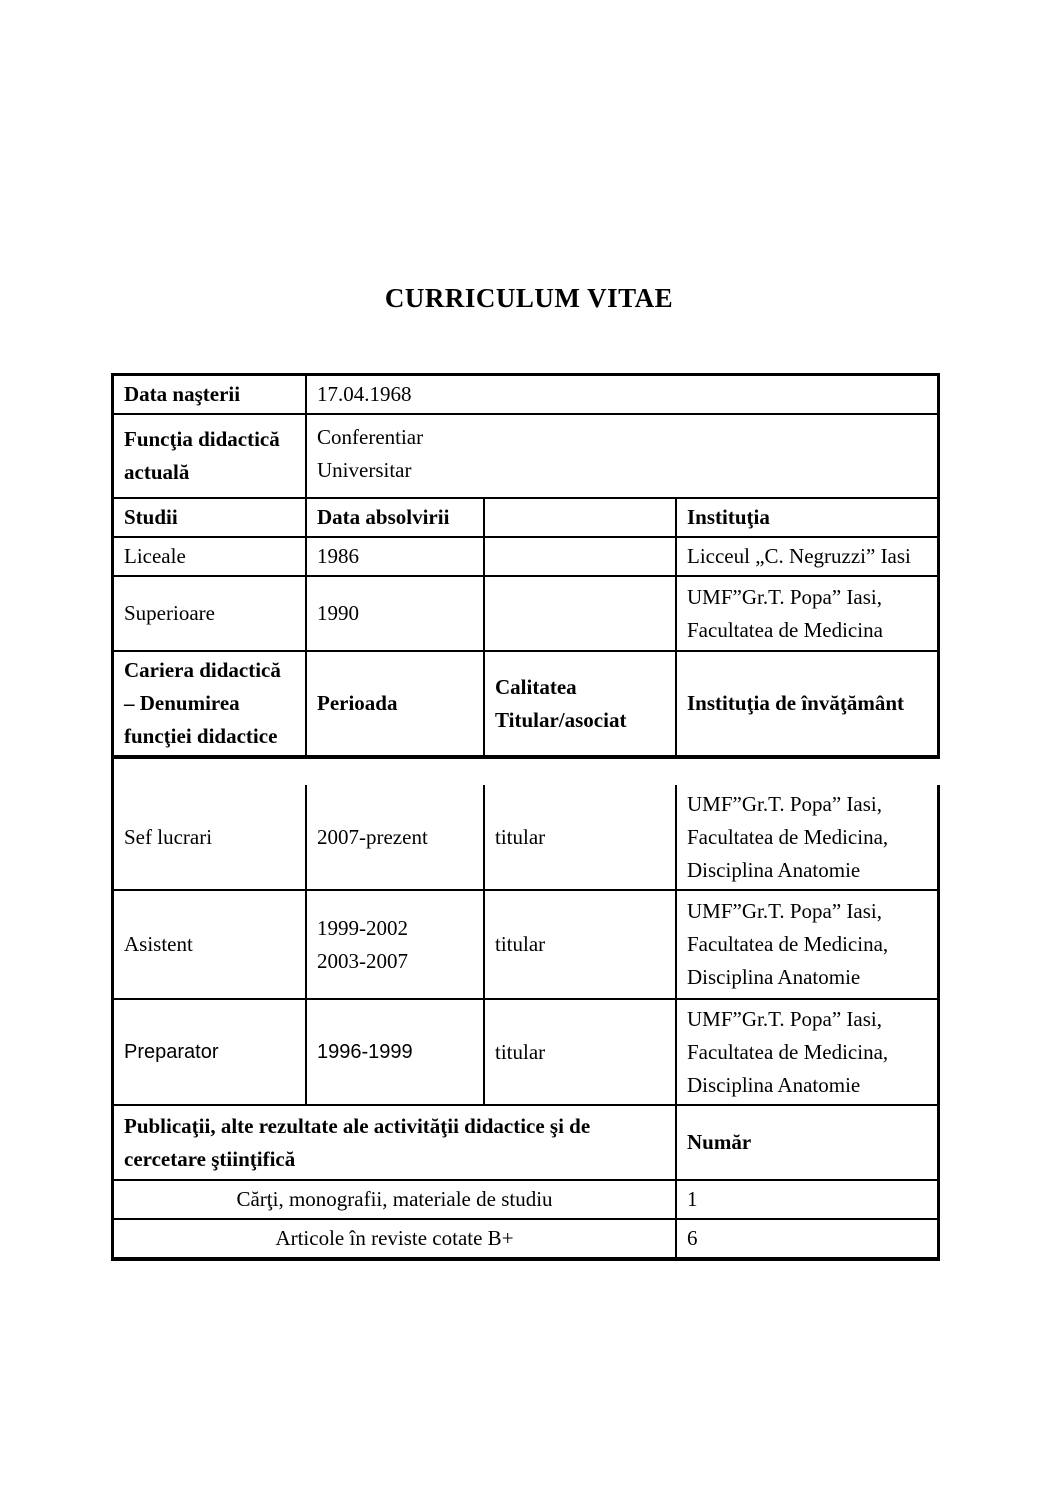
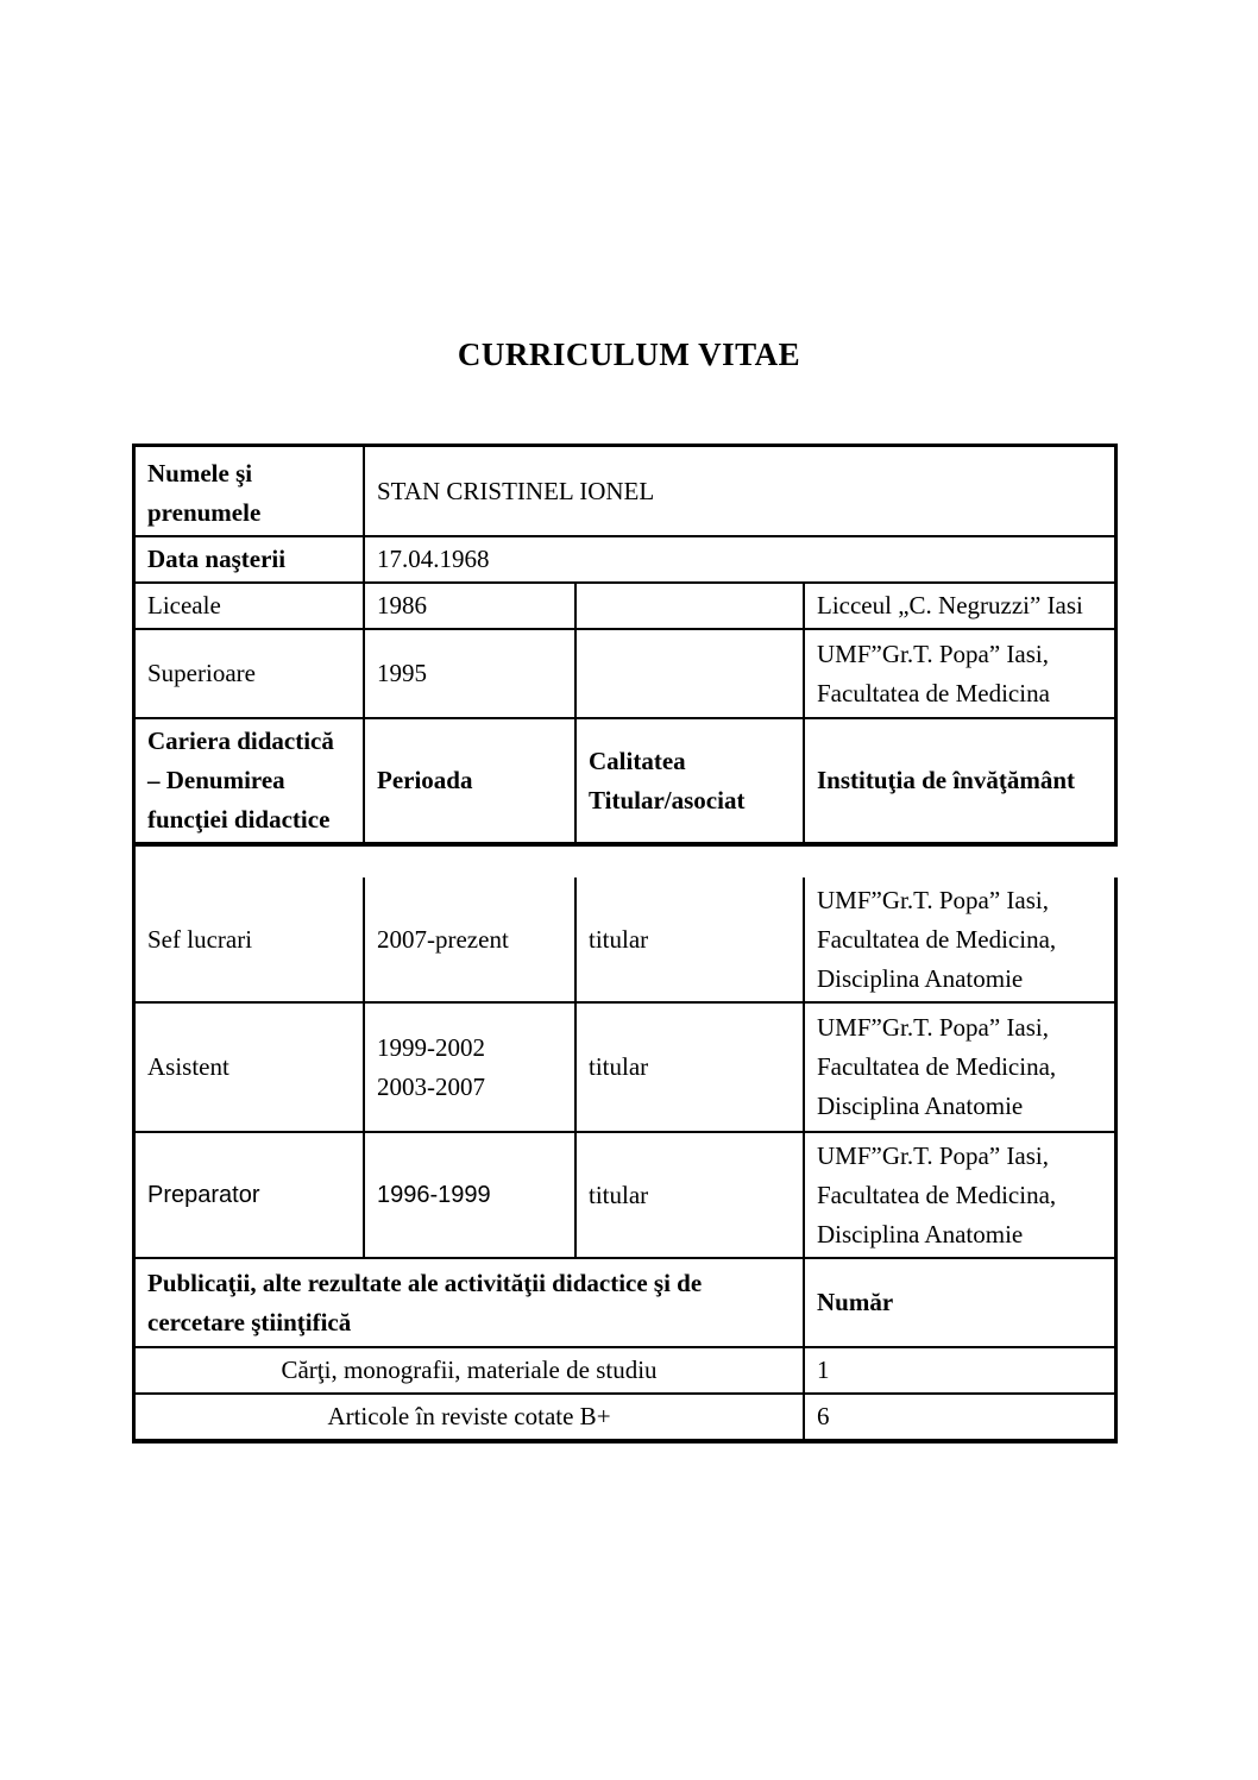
  CURRICULUM VITAE
+ Numele şi prenumele	STAN CRISTINEL IONEL
  Data naşterii	17.04.1968
- Funcţia didactică actuală	Conferentiar Universitar
- Studii	Data absolvirii		Instituţia
  Liceale	1986		Licceul „C. Negruzzi” Iasi
- Superioare	1990		UMF”Gr.T. Popa” Iasi, Facultatea de Medicina
+ Superioare	1995		UMF”Gr.T. Popa” Iasi, Facultatea de Medicina
  Cariera didactică – Denumirea funcţiei didactice	Perioada	Calitatea Titular/asociat	Instituţia de învăţământ
  Sef lucrari	2007-prezent	titular	UMF”Gr.T. Popa” Iasi, Facultatea de Medicina, Disciplina Anatomie
  Asistent	1999-2002 2003-2007	titular	UMF”Gr.T. Popa” Iasi, Facultatea de Medicina, Disciplina Anatomie
  Preparator	1996-1999	titular	UMF”Gr.T. Popa” Iasi, Facultatea de Medicina, Disciplina Anatomie
  Publicaţii, alte rezultate ale activităţii didactice şi de cercetare ştiinţifică	Număr
  Cărţi, monografii, materiale de studiu	1
  Articole în reviste cotate B+	6
